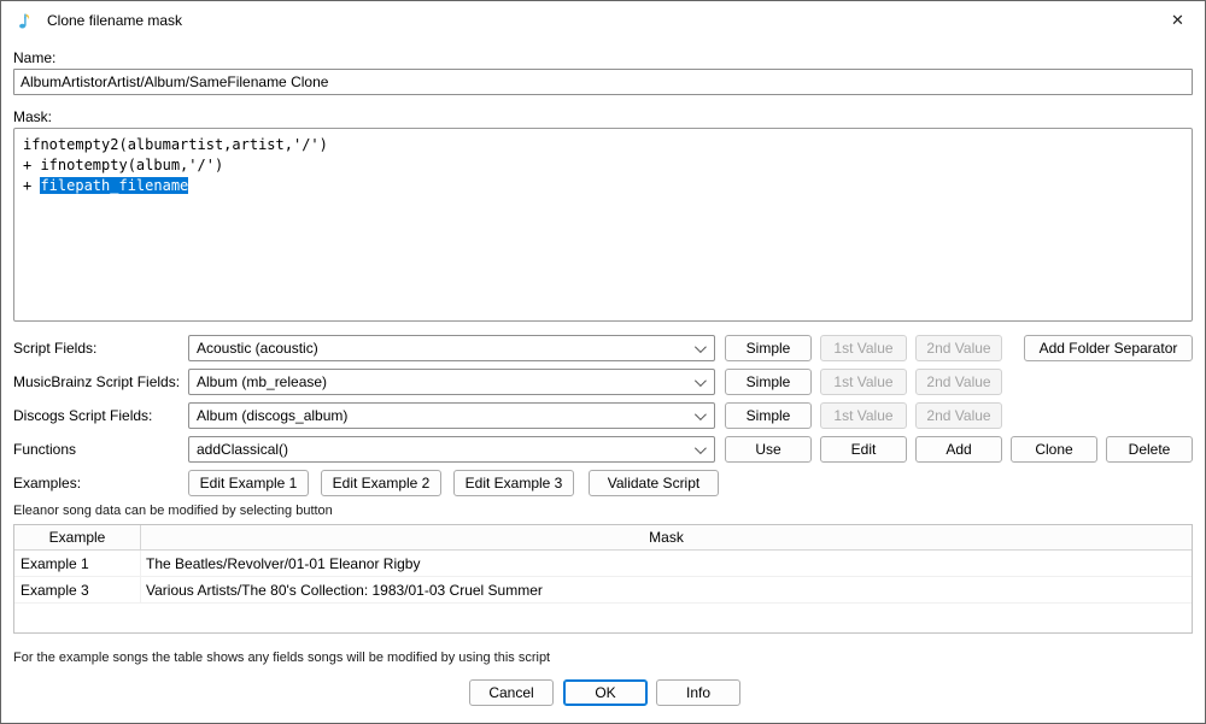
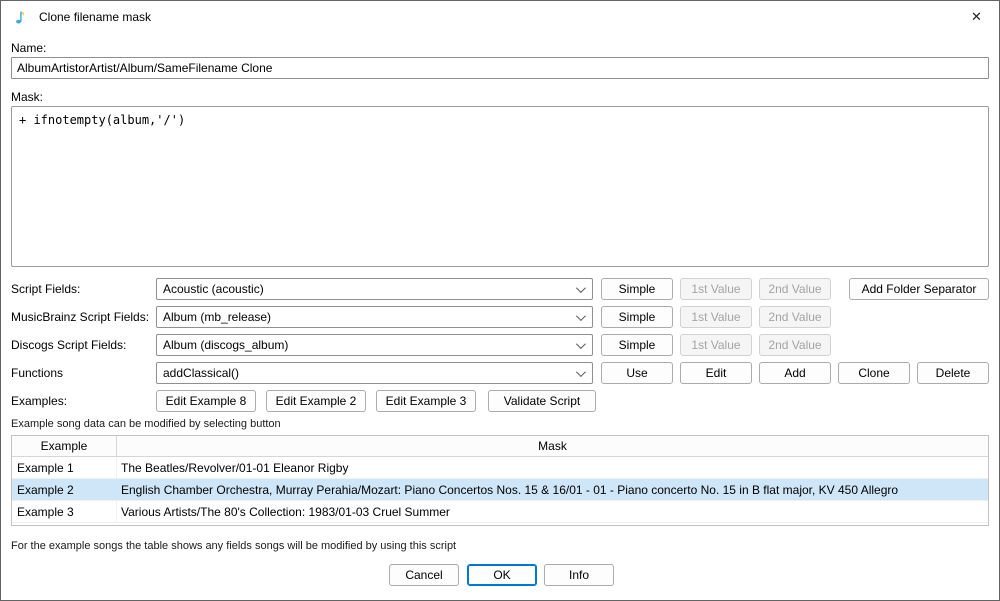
  Clone filename mask
  ✕
  Name:
  AlbumArtistorArtist/Album/SameFilename Clone
  Mask:
- ifnotempty2(albumartist,artist,'/')
  + ifnotempty(album,'/')
- + filepath_filename
  Script Fields:
  Acoustic (acoustic)
  Simple
  1st Value
  2nd Value
  Add Folder Separator
  MusicBrainz Script Fields:
  Album (mb_release)
  Simple
  1st Value
  2nd Value
  Discogs Script Fields:
  Album (discogs_album)
  Simple
  1st Value
  2nd Value
  Functions
  addClassical()
  Use
  Edit
  Add
  Clone
  Delete
  Examples:
- Edit Example 1
+ Edit Example 8
  Edit Example 2
  Edit Example 3
  Validate Script
- Eleanor song data can be modified by selecting button
+ Example song data can be modified by selecting button
  Example
  Mask
  Example 1
  The Beatles/Revolver/01-01 Eleanor Rigby
+ Example 2
+ English Chamber Orchestra, Murray Perahia/Mozart: Piano Concertos Nos. 15 & 16/01 - 01 - Piano concerto No. 15 in B flat major, KV 450 Allegro
  Example 3
  Various Artists/The 80's Collection: 1983/01-03 Cruel Summer
  For the example songs the table shows any fields songs will be modified by using this script
  Cancel
  OK
  Info
